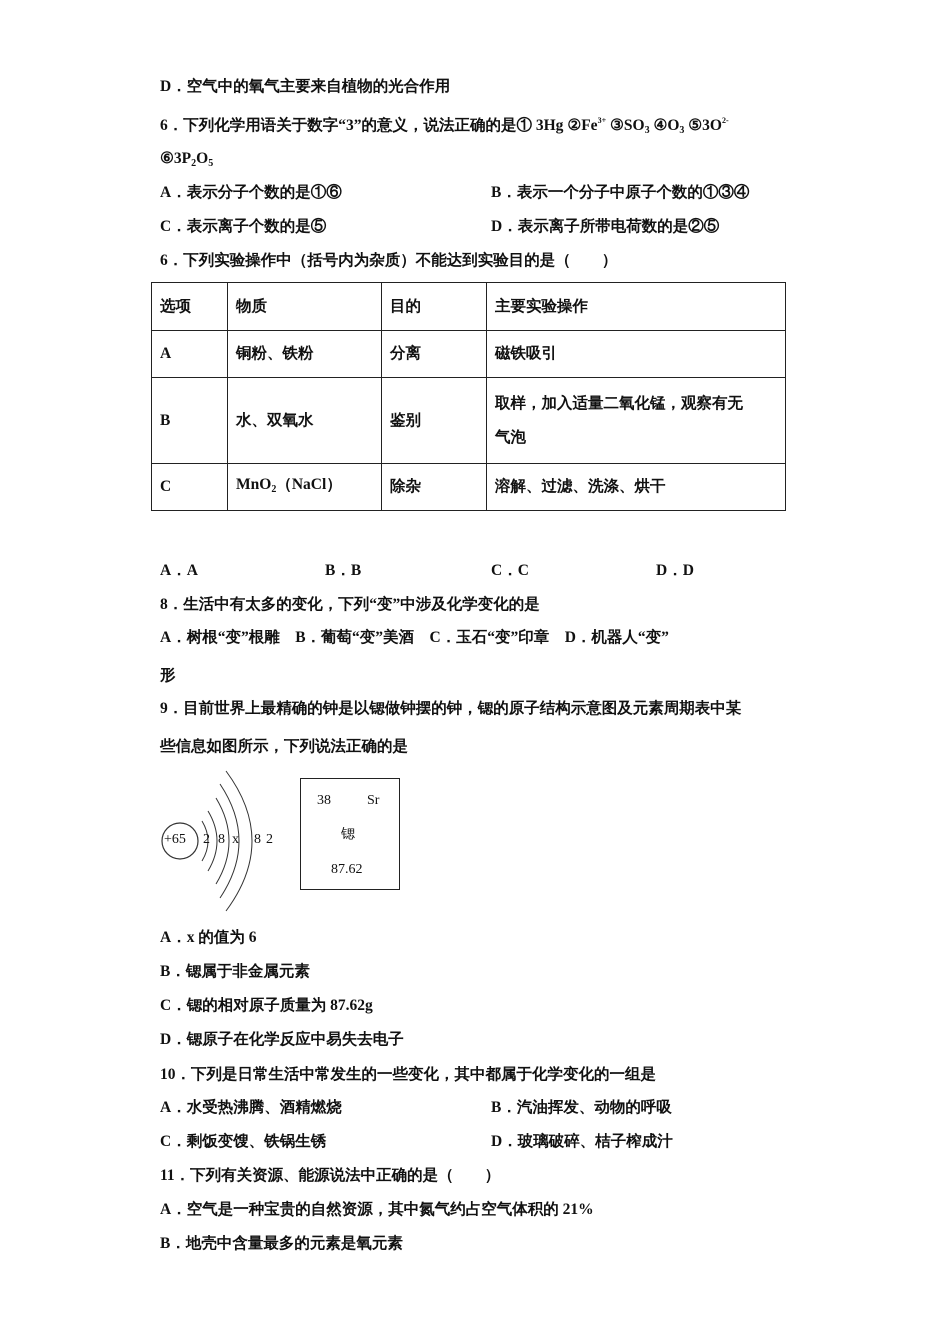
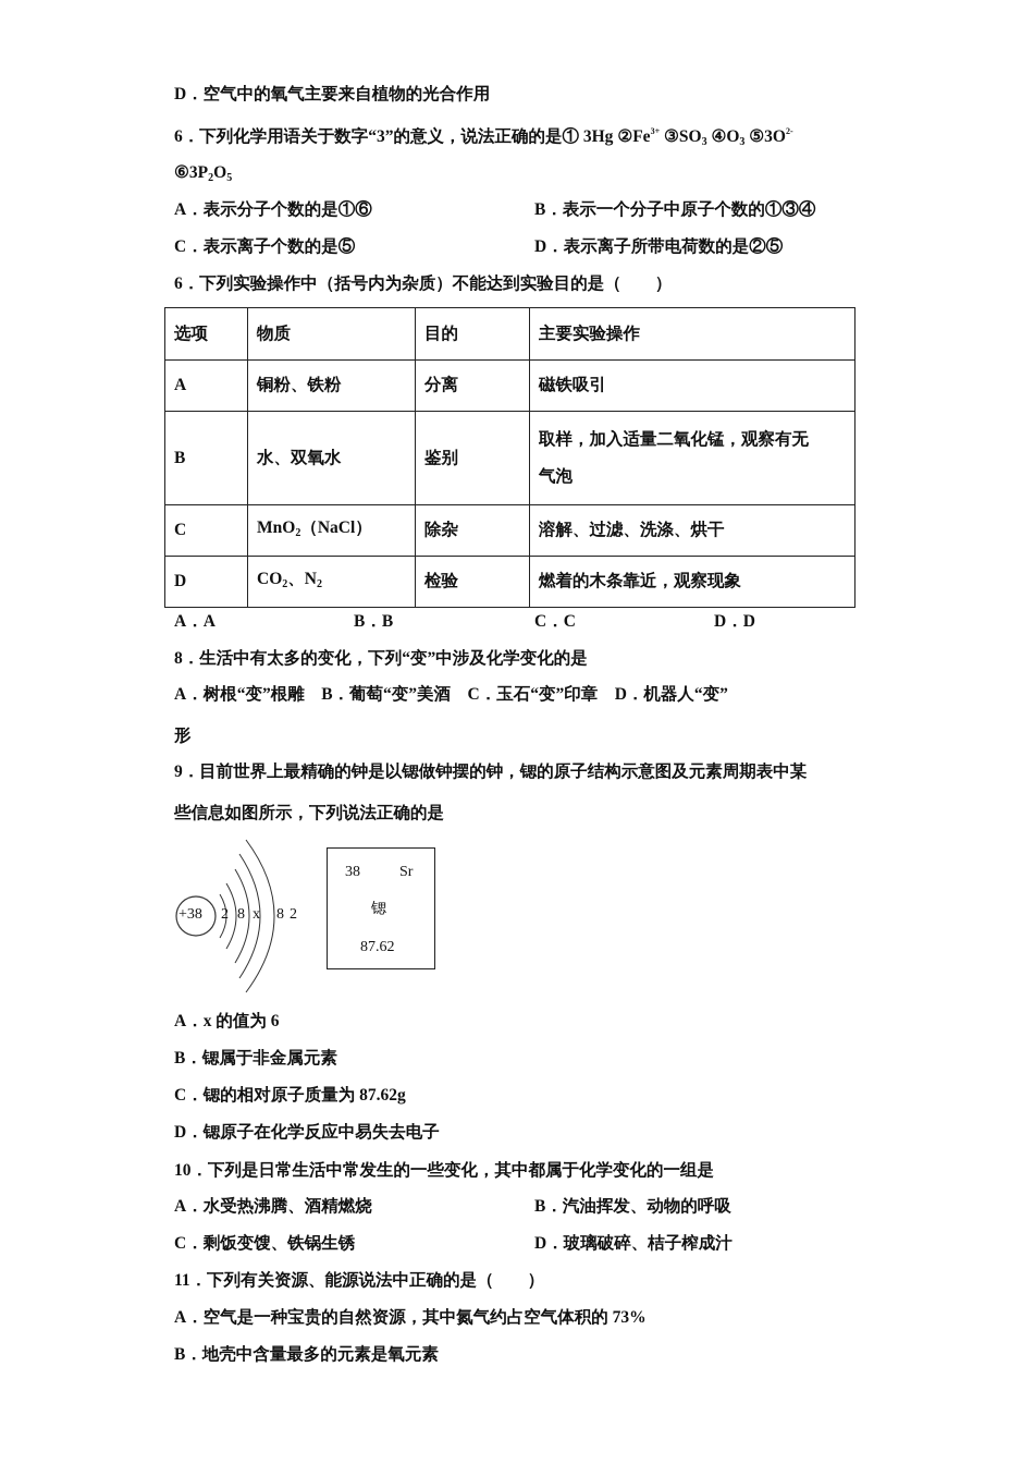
  D．空气中的氧气主要来自植物的光合作用
  6．下列化学用语关于数字“3”的意义，说法正确的是① 3Hg ②Fe3+ ③SO3 ④O3 ⑤3O2-
  ⑥3P2O5
  A．表示分子个数的是①⑥
  B．表示一个分子中原子个数的①③④
  C．表示离子个数的是⑤
  D．表示离子所带电荷数的是②⑤
  6．下列实验操作中（括号内为杂质）不能达到实验目的是（ ）
  选项	物质	目的	主要实验操作
  A	铜粉、铁粉	分离	磁铁吸引
  B	水、双氧水	鉴别	取样，加入适量二氧化锰，观察有无气泡
  C	MnO2（NaCl）	除杂	溶解、过滤、洗涤、烘干
+ D	CO2、N2	检验	燃着的木条靠近，观察现象
  A．A
  B．B
  C．C
  D．D
  8．生活中有太多的变化，下列“变”中涉及化学变化的是
  A．树根“变”根雕 B．葡萄“变”美酒 C．玉石“变”印章 D．机器人“变”
  形
  9．目前世界上最精确的钟是以锶做钟摆的钟，锶的原子结构示意图及元素周期表中某
  些信息如图所示，下列说法正确的是
- +65
+ +38
  2
  8
  x
  8
  2
  38
  Sr
  锶
  87.62
  A．x 的值为 6
  B．锶属于非金属元素
  C．锶的相对原子质量为 87.62g
  D．锶原子在化学反应中易失去电子
  10．下列是日常生活中常发生的一些变化，其中都属于化学变化的一组是
  A．水受热沸腾、酒精燃烧
  B．汽油挥发、动物的呼吸
  C．剩饭变馊、铁锅生锈
  D．玻璃破碎、桔子榨成汁
  11．下列有关资源、能源说法中正确的是（ ）
- A．空气是一种宝贵的自然资源，其中氮气约占空气体积的 21%
+ A．空气是一种宝贵的自然资源，其中氮气约占空气体积的 73%
  B．地壳中含量最多的元素是氧元素
